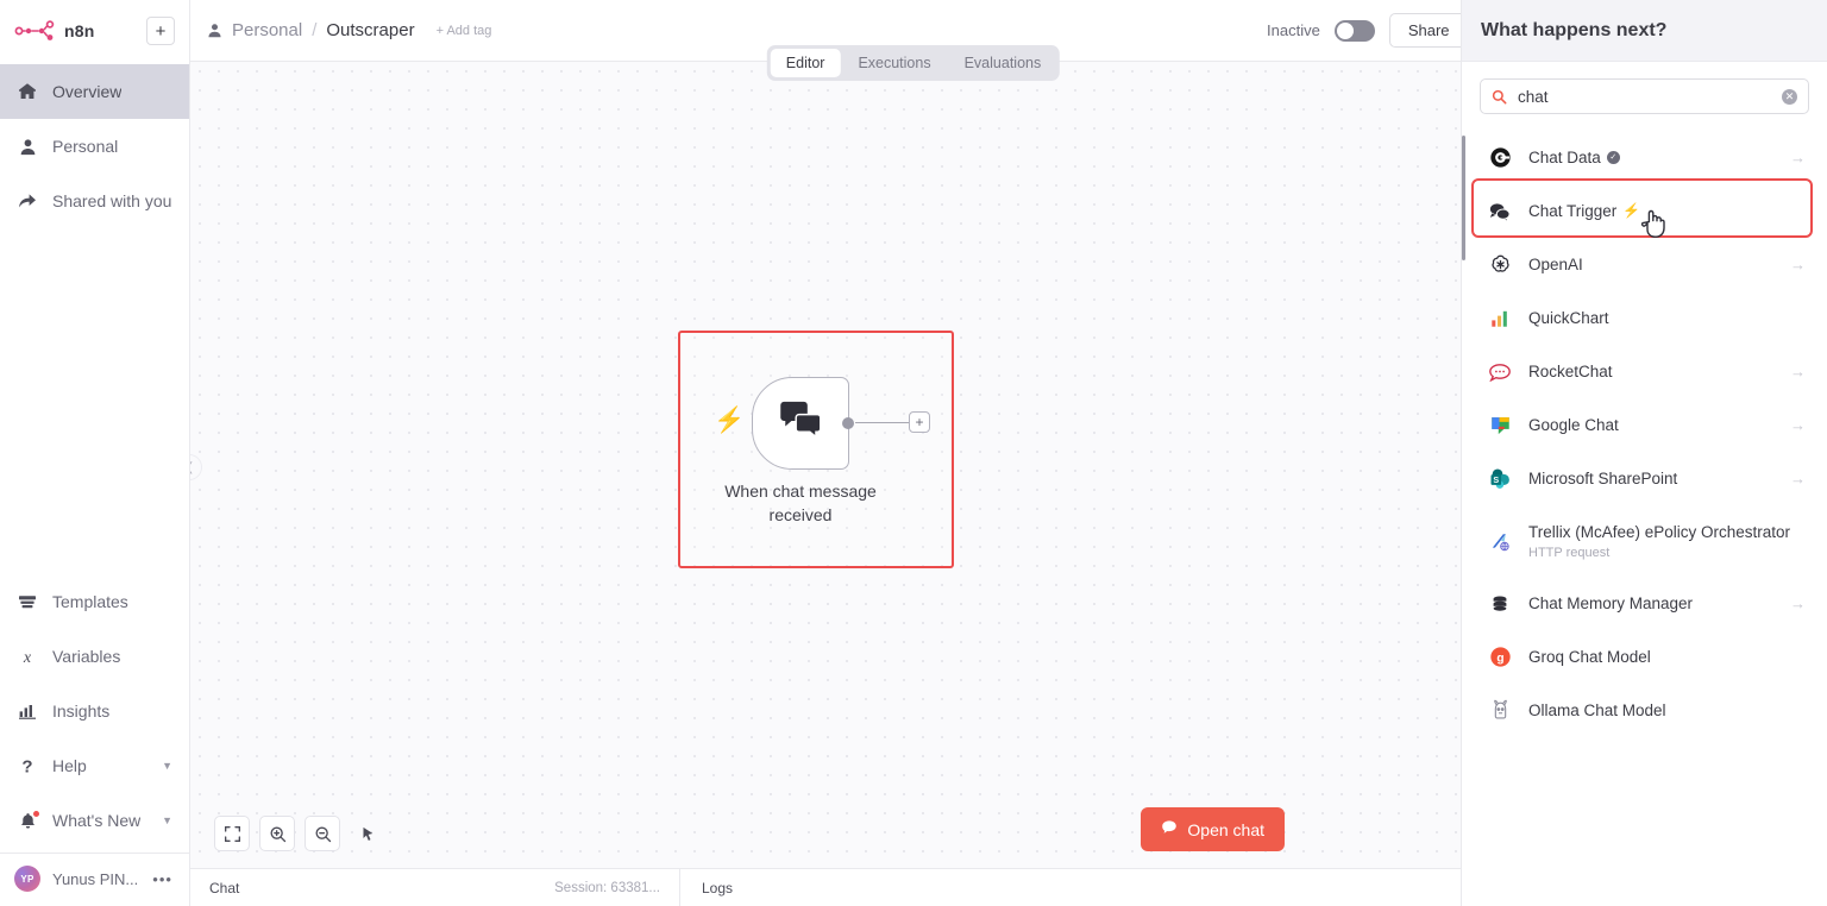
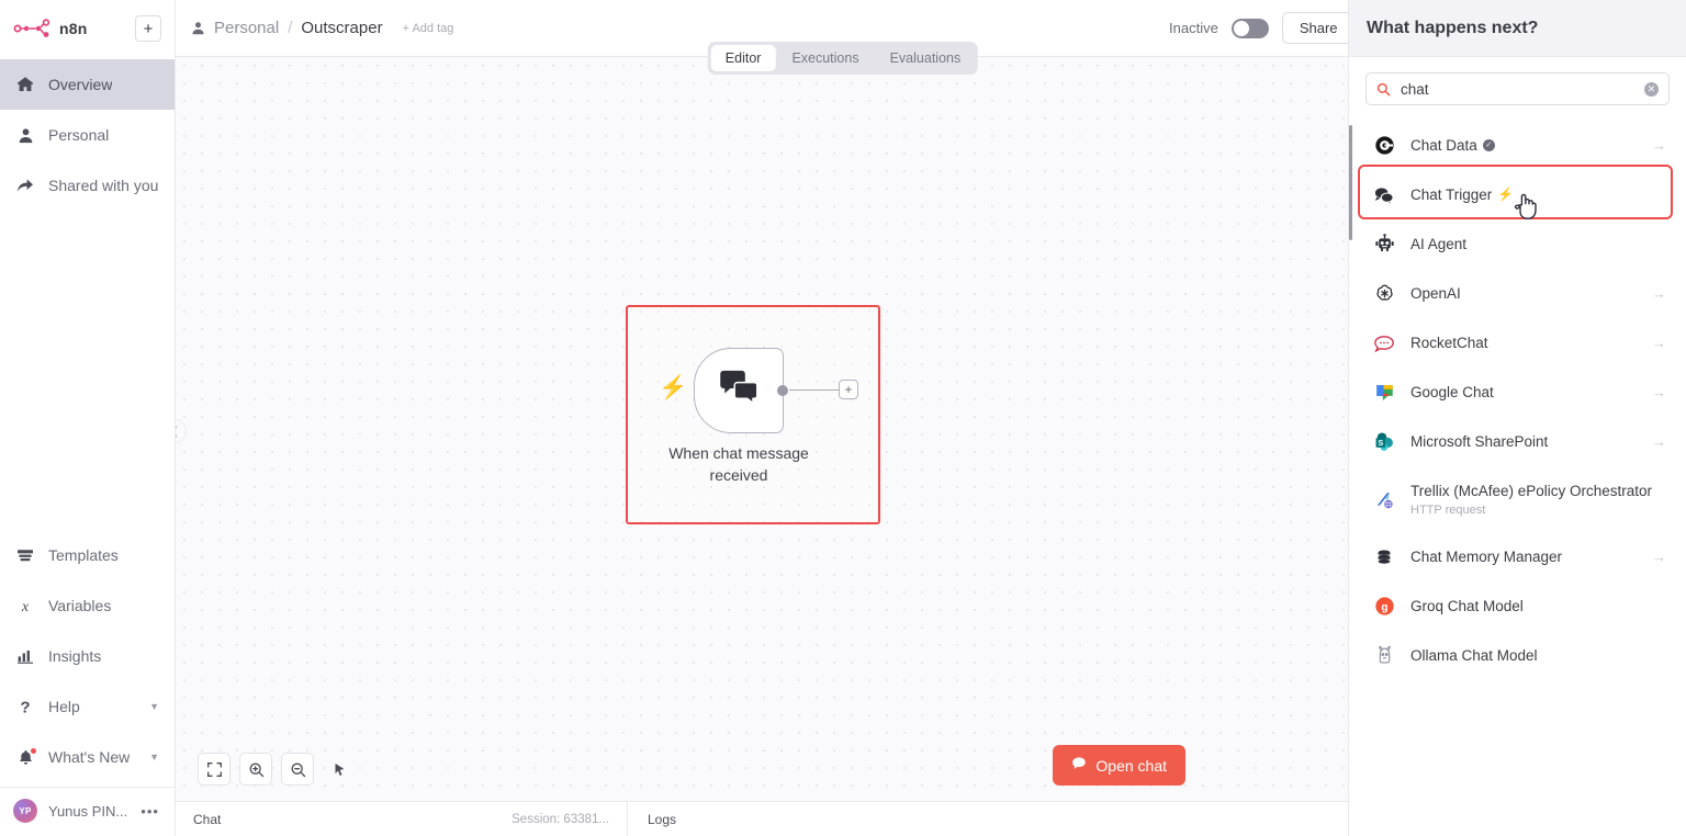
  n8n
  +
  Overview
  Personal
  Shared with you
  Templates
  x
  Variables
  Insights
  ?
  Help
  ▼
  What's New
  ▼
  YP
  Yunus PIN...
  •••
  Personal
  /
  Outscraper
  + Add tag
  Inactive
  Share
  Editor
  Executions
  Evaluations
  ⚡
  +
  When chat message
  received
  Open chat
  Chat
  Session: 63381...
  Logs
  What happens next?
  chat
  ✕
  Chat Data
  →
  Chat Trigger
  ⚡
+ AI Agent
  OpenAI
  →
- QuickChart
  RocketChat
  →
  Google Chat
  →
  S
  Microsoft SharePoint
  →
  Trellix (McAfee) ePolicy Orchestrator
  HTTP request
  Chat Memory Manager
  →
  g
  Groq Chat Model
  Ollama Chat Model
